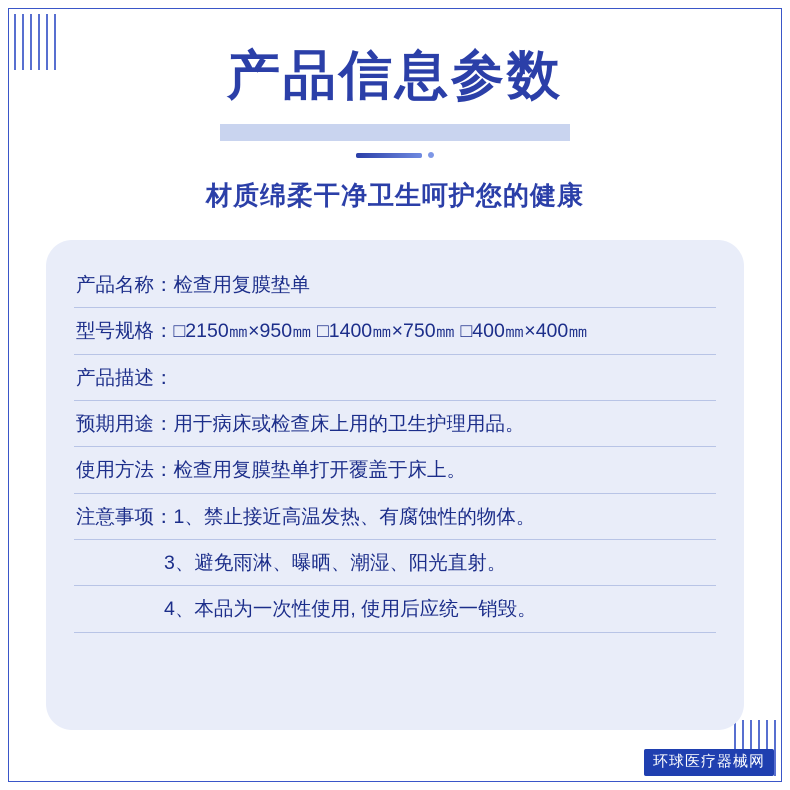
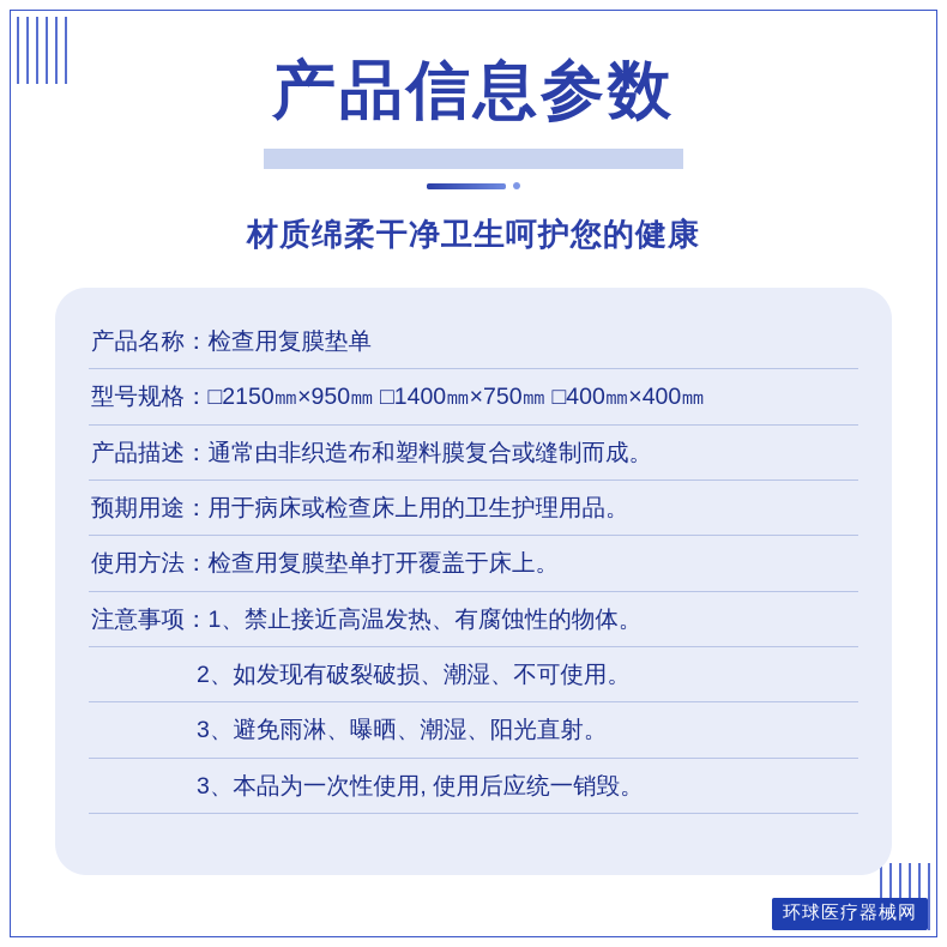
  产品信息参数
  材质绵柔干净卫生呵护您的健康
  产品名称：
  检查用复膜垫单
  型号规格：
  □2150㎜×950㎜ □1400㎜×750㎜ □400㎜×400㎜
  产品描述：
+ 通常由非织造布和塑料膜复合或缝制而成。
  预期用途：
  用于病床或检查床上用的卫生护理用品。
  使用方法：
  检查用复膜垫单打开覆盖于床上。
  注意事项：
  1、禁止接近高温发热、有腐蚀性的物体。
+ 2、如发现有破裂破损、潮湿、不可使用。
  3、避免雨淋、曝晒、潮湿、阳光直射。
- 4、本品为一次性使用, 使用后应统一销毁。
+ 3、本品为一次性使用, 使用后应统一销毁。
  环球医疗器械网
